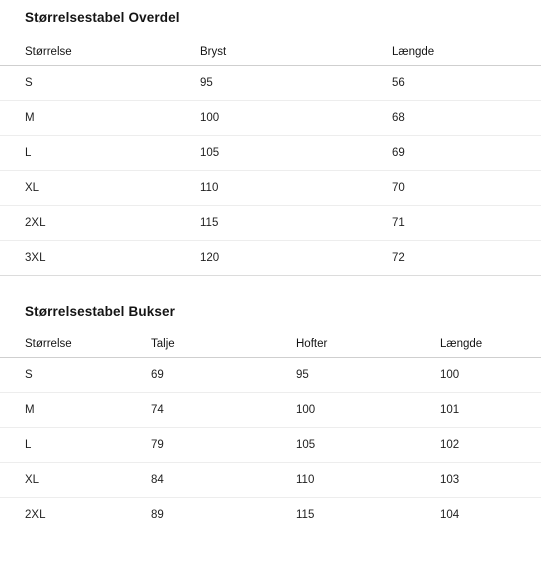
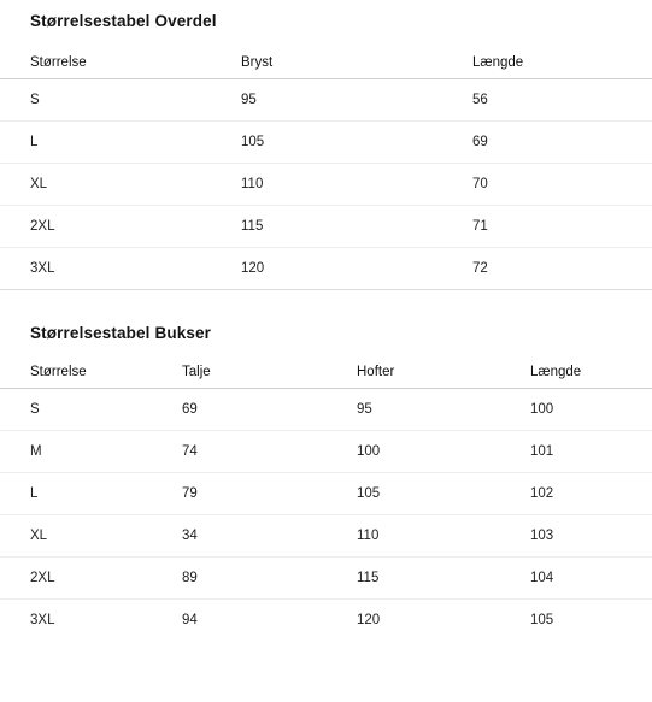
  Størrelsestabel Overdel
  Størrelse	Bryst	Længde
  S	95	56
- M	100	68
  L	105	69
  XL	110	70
  2XL	115	71
  3XL	120	72
  Størrelsestabel Bukser
  Størrelse	Talje	Hofter	Længde
  S	69	95	100
  M	74	100	101
  L	79	105	102
- XL	84	110	103
+ XL	34	110	103
  2XL	89	115	104
+ 3XL	94	120	105
